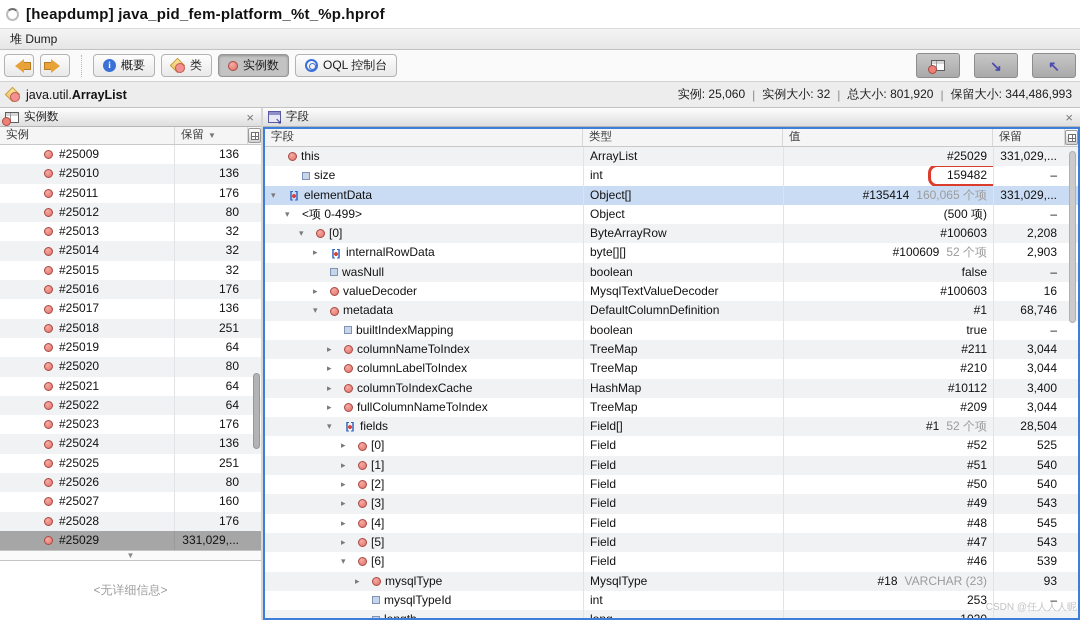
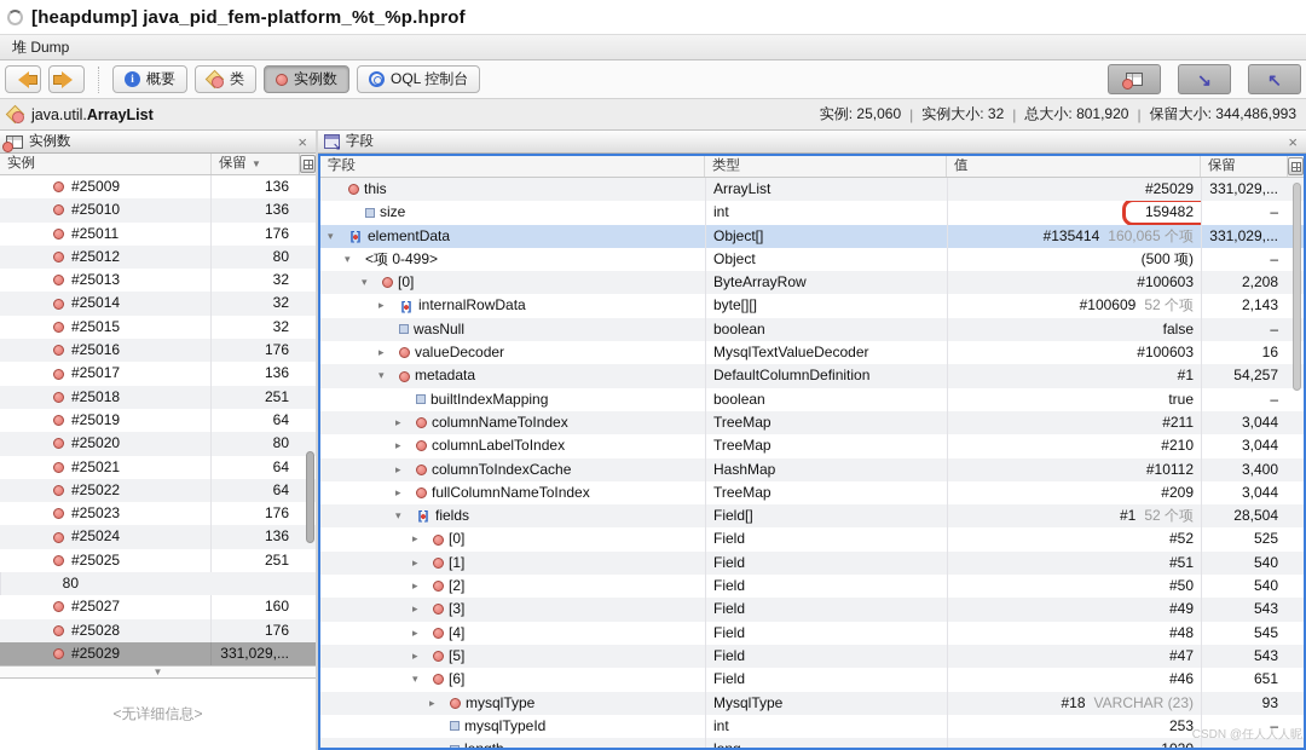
  [heapdump] java_pid_fem-platform_%t_%p.hprof
  堆 Dump
  概要
  类
  实例数
  OQL 控制台
  ↘
  ↖
  java.util.ArrayList
  实例: 25,060
  |
  实例大小: 32
  |
  总大小: 801,920
  |
  保留大小: 344,486,993
  实例数
  ×
  实例
  保留
  ▼
  #25009
  136
  #25010
  136
  #25011
  176
  #25012
  80
  #25013
  32
  #25014
  32
  #25015
  32
  #25016
  176
  #25017
  136
  #25018
  251
  #25019
  64
  #25020
  80
  #25021
  64
  #25022
  64
  #25023
  176
  #25024
  136
  #25025
  251
- #25026
  80
  #25027
  160
  #25028
  176
  #25029
  331,029,...
  ▼
  <无详细信息>
  字段
  ×
  字段
  类型
  值
  保留
  this
  ArrayList
  #25029
  331,029,...
  size
  int
  159482
  –
  ▾
  elementData
  Object[]
  #135414 160,065 个项
  331,029,...
  ▾
  <项 0-499>
  Object
  (500 项)
  –
  ▾
  [0]
  ByteArrayRow
  #100603
  2,208
  ▸
  internalRowData
  byte[][]
  #100609 52 个项
- 2,903
+ 2,143
  wasNull
  boolean
  false
  –
  ▸
  valueDecoder
  MysqlTextValueDecoder
  #100603
  16
  ▾
  metadata
  DefaultColumnDefinition
  #1
- 68,746
+ 54,257
  builtIndexMapping
  boolean
  true
  –
  ▸
  columnNameToIndex
  TreeMap
  #211
  3,044
  ▸
  columnLabelToIndex
  TreeMap
  #210
  3,044
  ▸
  columnToIndexCache
  HashMap
  #10112
  3,400
  ▸
  fullColumnNameToIndex
  TreeMap
  #209
  3,044
  ▾
  fields
  Field[]
  #1 52 个项
  28,504
  ▸
  [0]
  Field
  #52
  525
  ▸
  [1]
  Field
  #51
  540
  ▸
  [2]
  Field
  #50
  540
  ▸
  [3]
  Field
  #49
  543
  ▸
  [4]
  Field
  #48
  545
  ▸
  [5]
  Field
  #47
  543
  ▾
  [6]
  Field
  #46
- 539
+ 651
  ▸
  mysqlType
  MysqlType
  #18 VARCHAR (23)
  93
  mysqlTypeId
  int
  253
  –
  CSDN @任人人人昵
